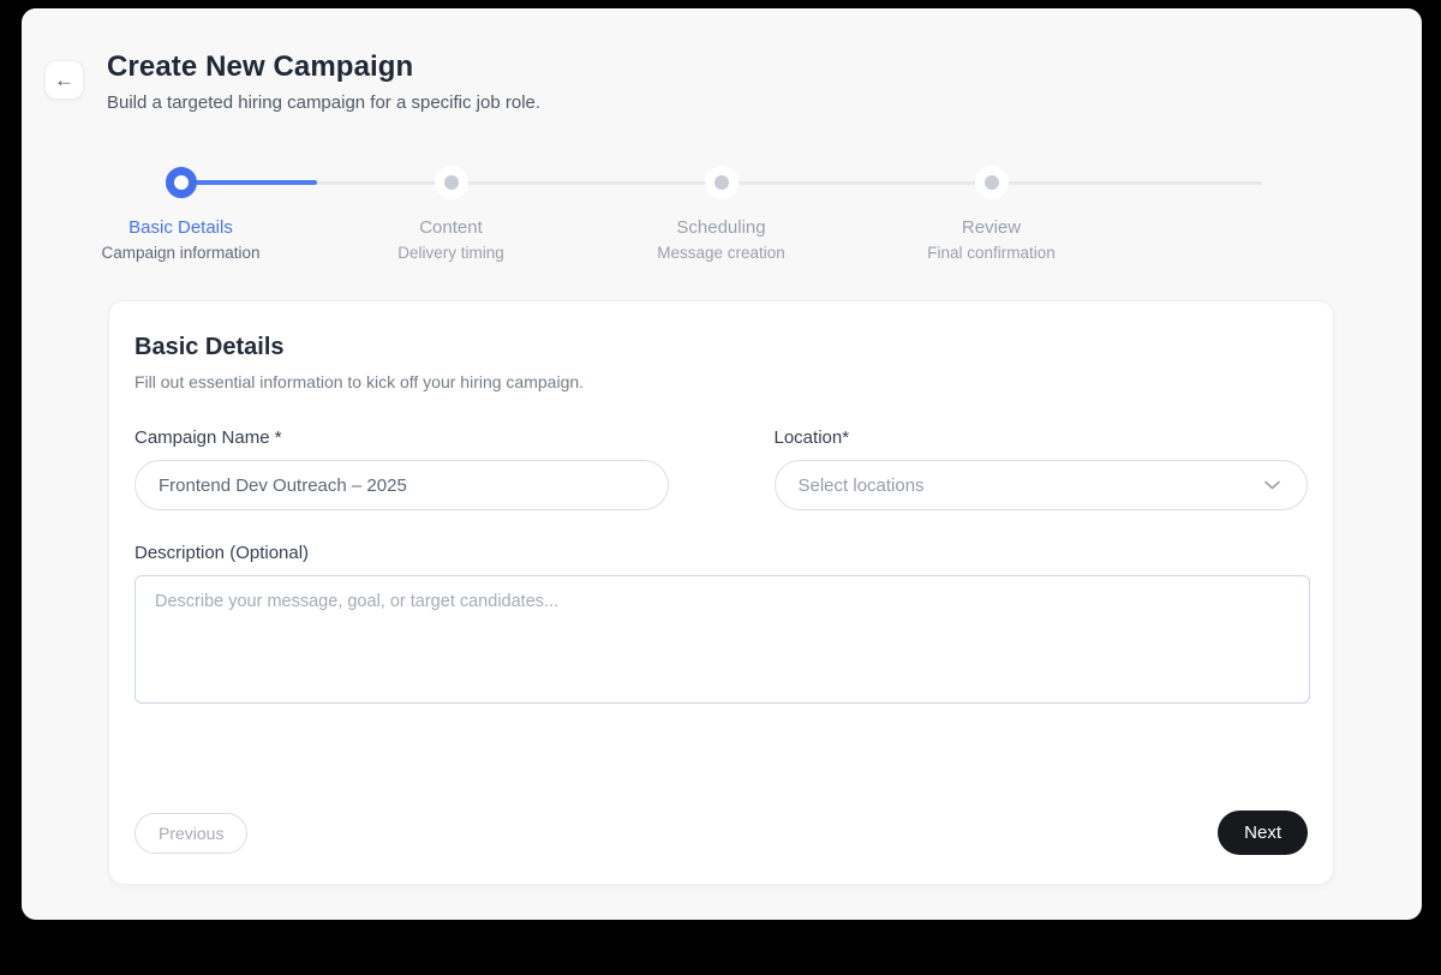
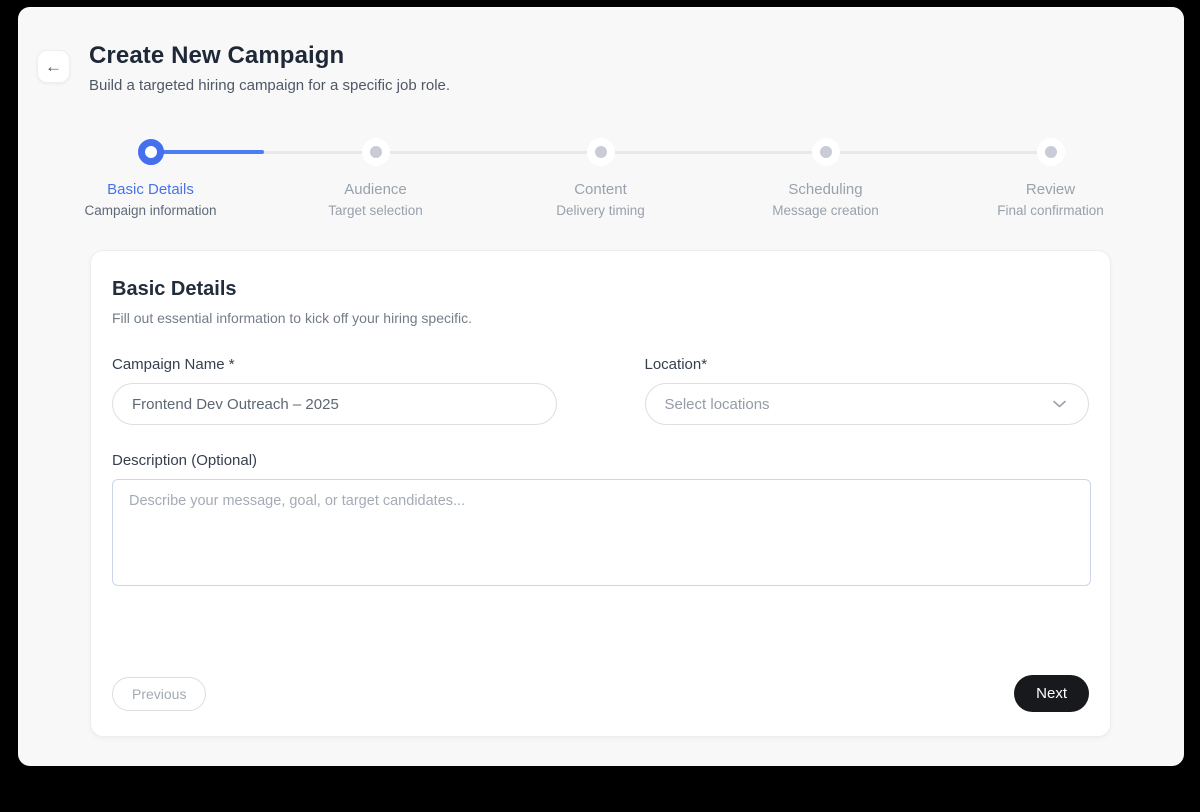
  ←
  Create New Campaign
  Build a targeted hiring campaign for a specific job role.
  Basic Details
  Campaign information
+ Audience
+ Target selection
  Content
  Delivery timing
  Scheduling
  Message creation
  Review
  Final confirmation
  Basic Details
- Fill out essential information to kick off your hiring campaign.
+ Fill out essential information to kick off your hiring specific.
  Campaign Name *
  Frontend Dev Outreach – 2025
  Location*
  Select locations
  Description (Optional)
  Describe your message, goal, or target candidates...
  Previous
  Next
